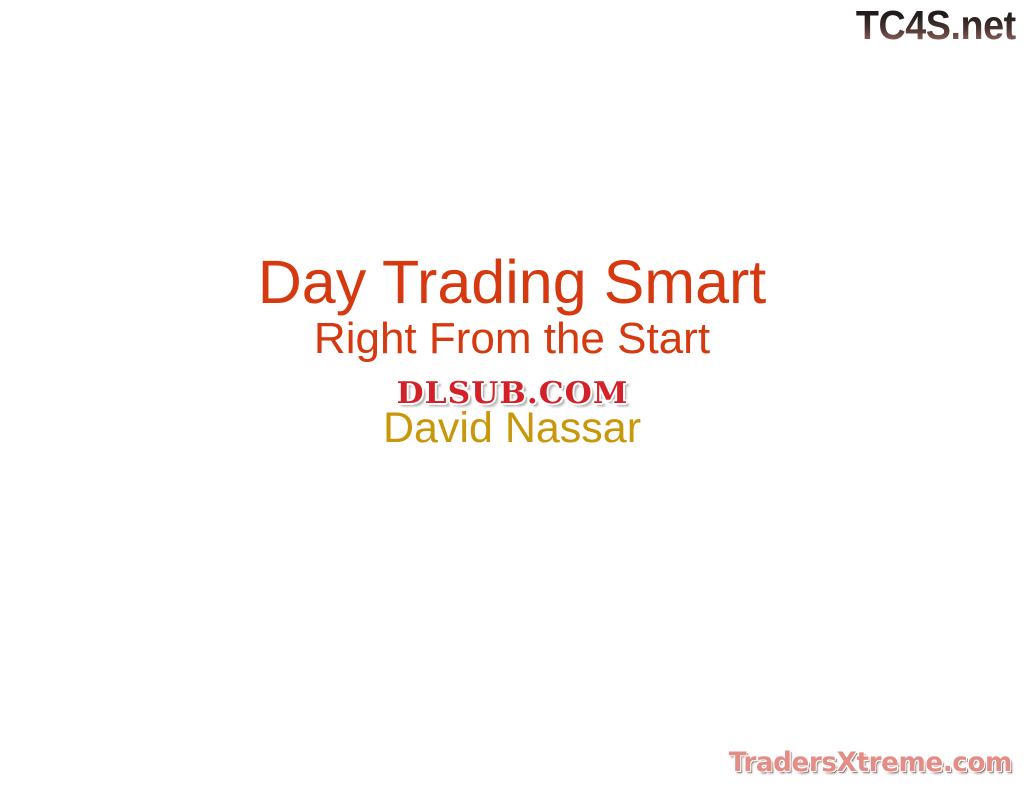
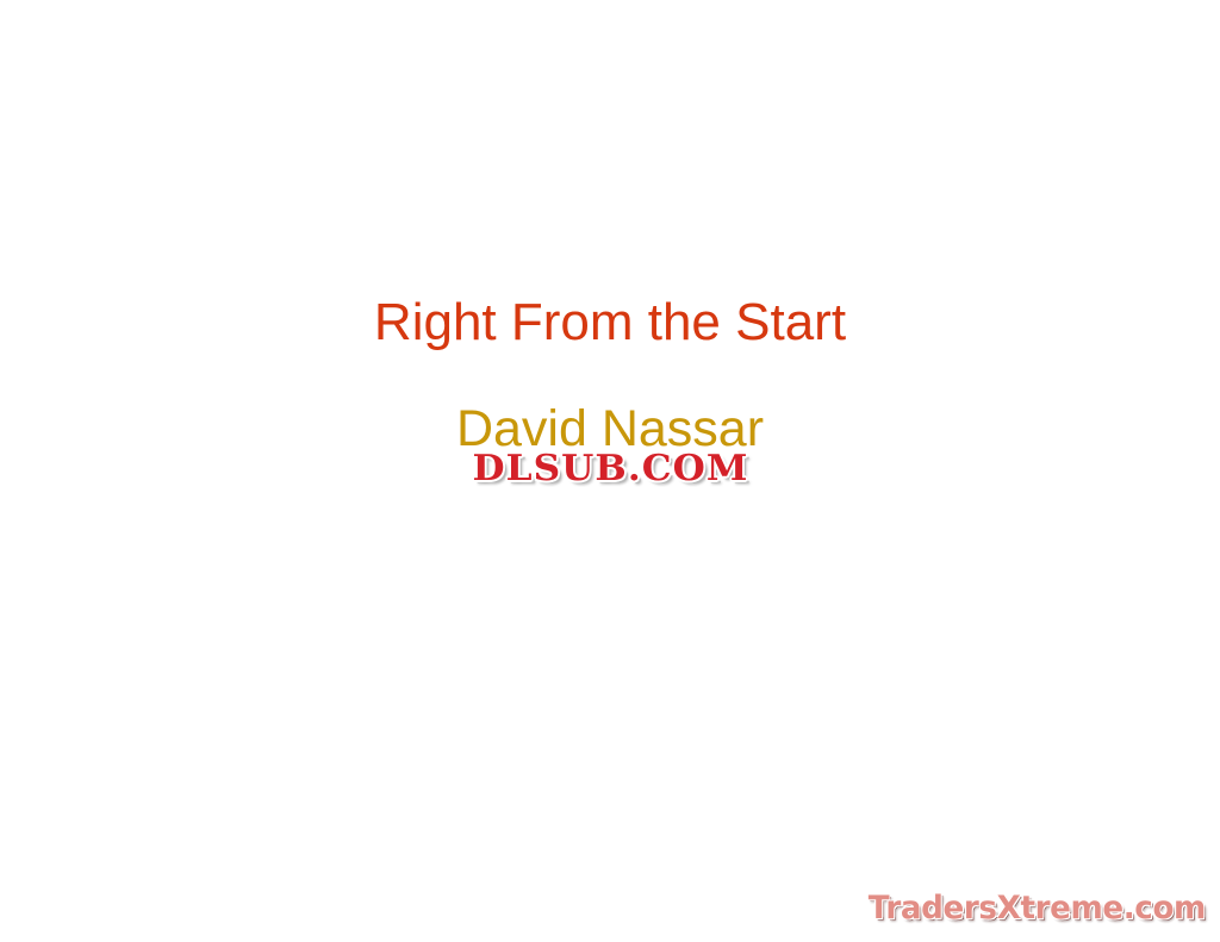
- TC4S.net
- Day Trading Smart
  Right From the Start
  David Nassar
  DLSUB.COM
  TradersXtreme.com
